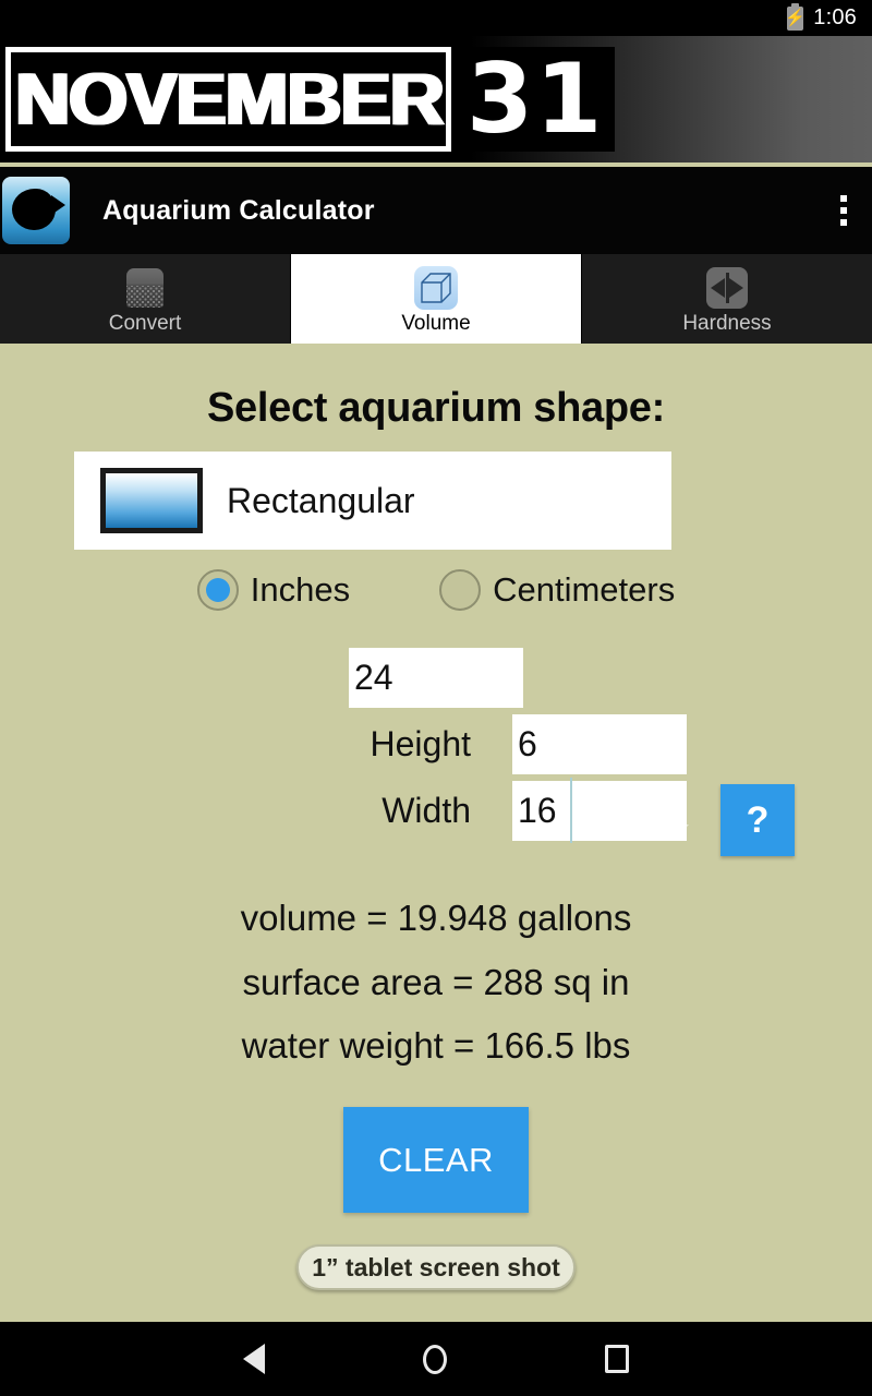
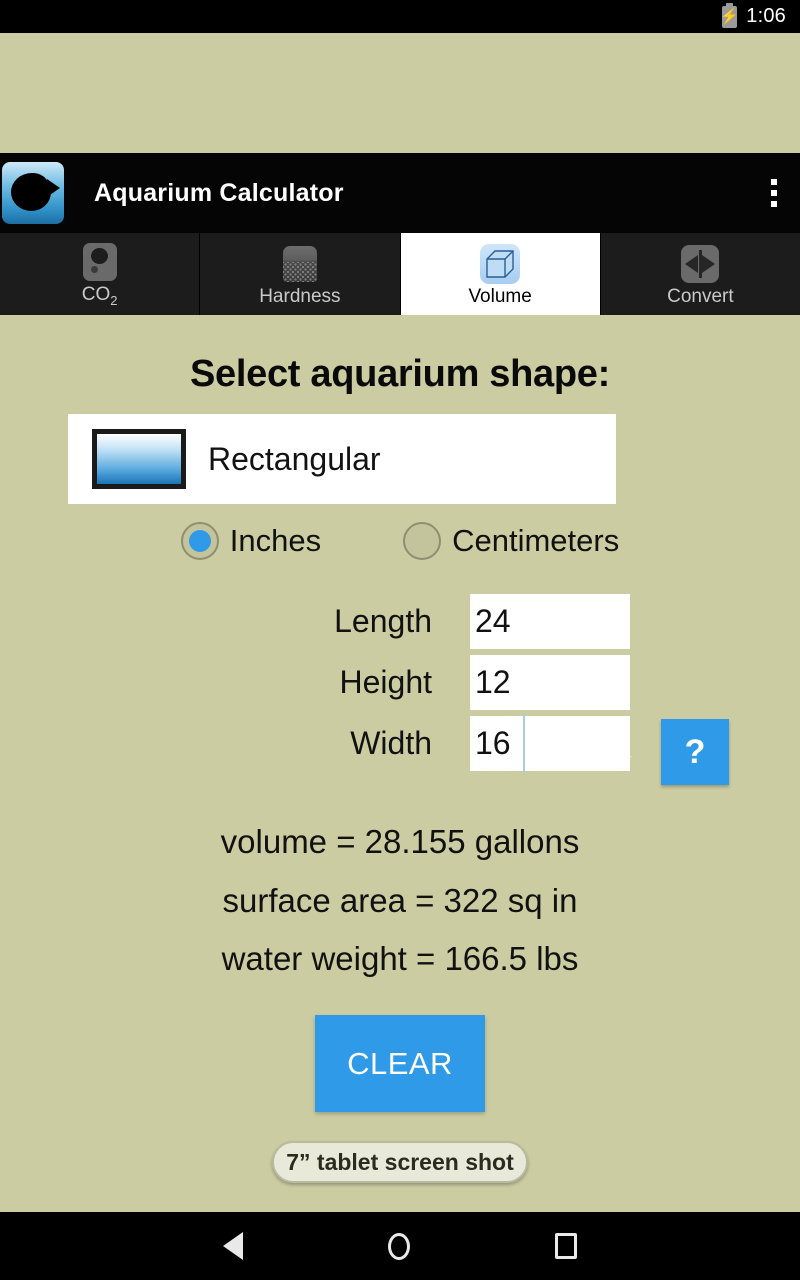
  ⚡
  1:06
- NOVEMBER
- 31
  Aquarium Calculator
+ CO2
- Convert
+ Hardness
  Volume
- Hardness
+ Convert
  Select aquarium shape:
  Rectangular
  ?
  Inches
  Centimeters
+ Length
  24
  Height
- 6
+ 12
  Width
  16
- volume = 19.948 gallons
+ volume = 28.155 gallons
- surface area = 288 sq in
+ surface area = 322 sq in
  water weight = 166.5 lbs
  CLEAR
- 1” tablet screen shot
+ 7” tablet screen shot
